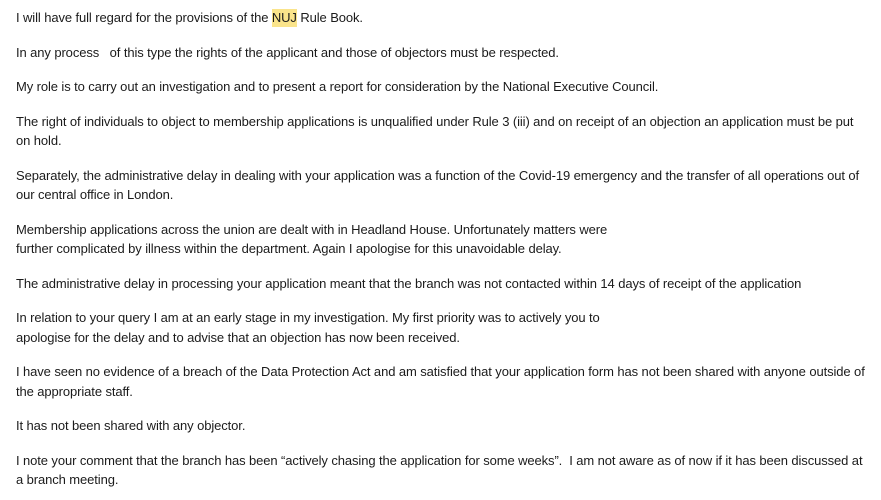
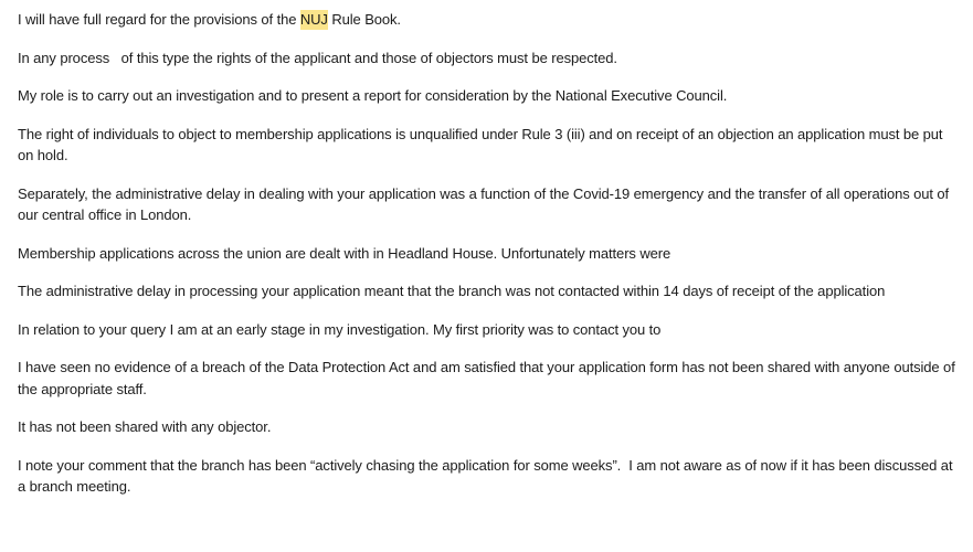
  I will have full regard for the provisions of the NUJ Rule Book.
  In any process of this type the rights of the applicant and those of objectors must be respected.
  My role is to carry out an investigation and to present a report for consideration by the National Executive Council.
  The right of individuals to object to membership applications is unqualified under Rule 3 (iii) and on receipt of an objection an application must be put
  on hold.
  Separately, the administrative delay in dealing with your application was a function of the Covid-19 emergency and the transfer of all operations out of
  our central office in London.
  Membership applications across the union are dealt with in Headland House. Unfortunately matters were
- further complicated by illness within the department. Again I apologise for this unavoidable delay.
  The administrative delay in processing your application meant that the branch was not contacted within 14 days of receipt of the application
- In relation to your query I am at an early stage in my investigation. My first priority was to actively you to
+ In relation to your query I am at an early stage in my investigation. My first priority was to contact you to
- apologise for the delay and to advise that an objection has now been received.
  I have seen no evidence of a breach of the Data Protection Act and am satisfied that your application form has not been shared with anyone outside of
  the appropriate staff.
  It has not been shared with any objector.
  I note your comment that the branch has been “actively chasing the application for some weeks”. I am not aware as of now if it has been discussed at
  a branch meeting.
